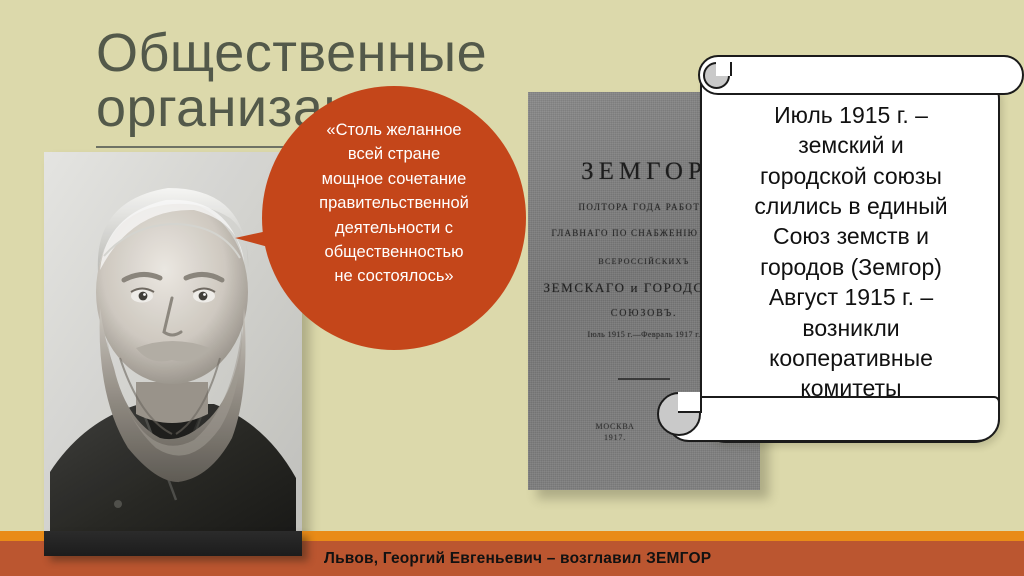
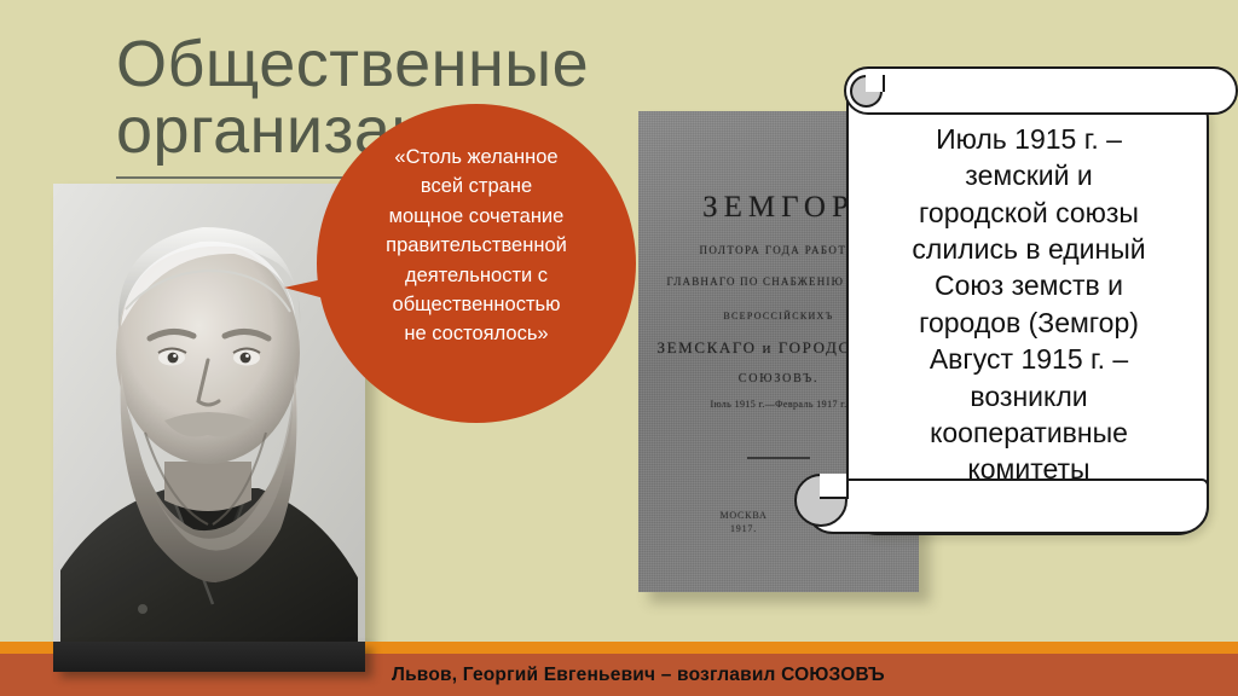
  Общественные
  организа
  ЗЕМГОР
  ПОЛТОРА ГОДА РАБОТ
  ГЛАВНАГО ПО СНАБЖЕНІЮ
  ВСЕРОССІЙСКИХЪ
  ЗЕМСКАГО и ГОРОДС
  СОЮЗОВЪ.
  Іюль 1915 г.—Февраль 1917 г
  МОСКВА
  1917.
  «Столь желанное
  всей стране
  мощное сочетание
  правительственной
  деятельности с
  общественностью
  не состоялось»
  Июль 1915 г. –
  земский и
  городской союзы
  слились в единый
  Союз земств и
  городов (Земгор)
  Август 1915 г. –
  возникли
  кооперативные
  комитеты
- Львов, Георгий Евгеньевич – возглавил ЗЕМГОР
+ Львов, Георгий Евгеньевич – возглавил СОЮЗОВЪ
